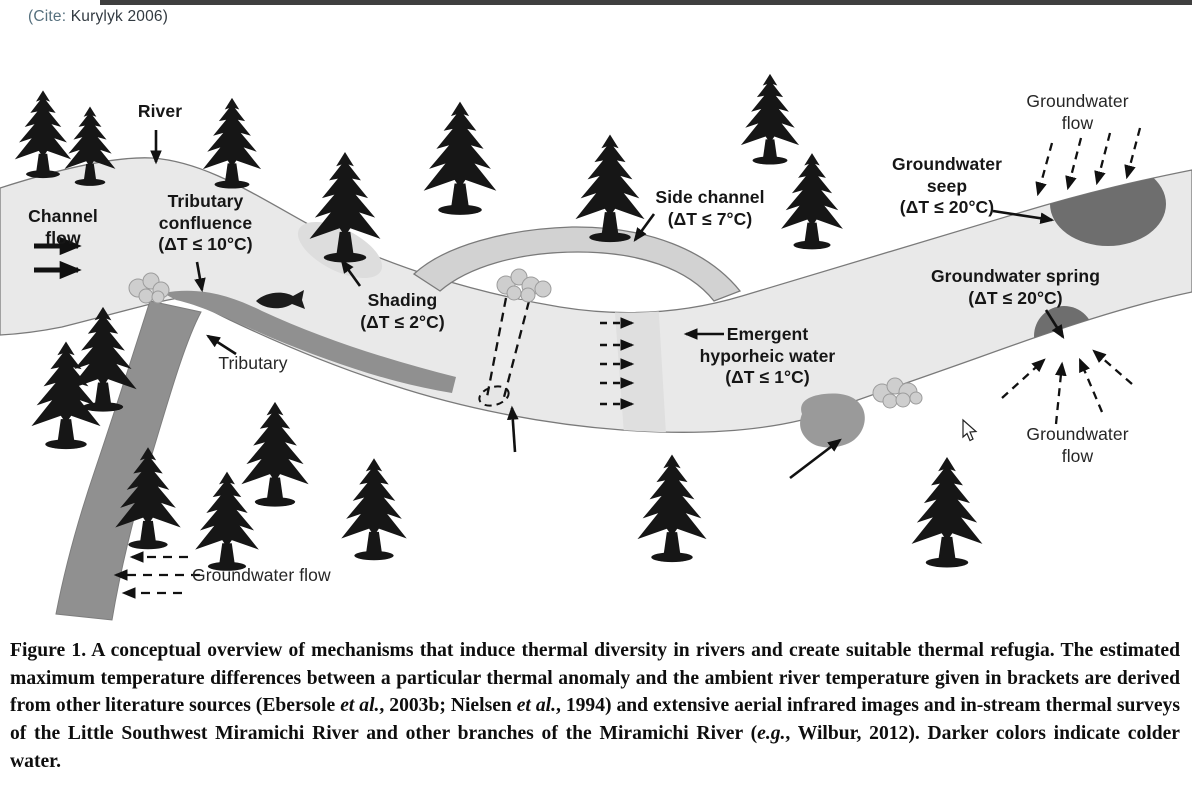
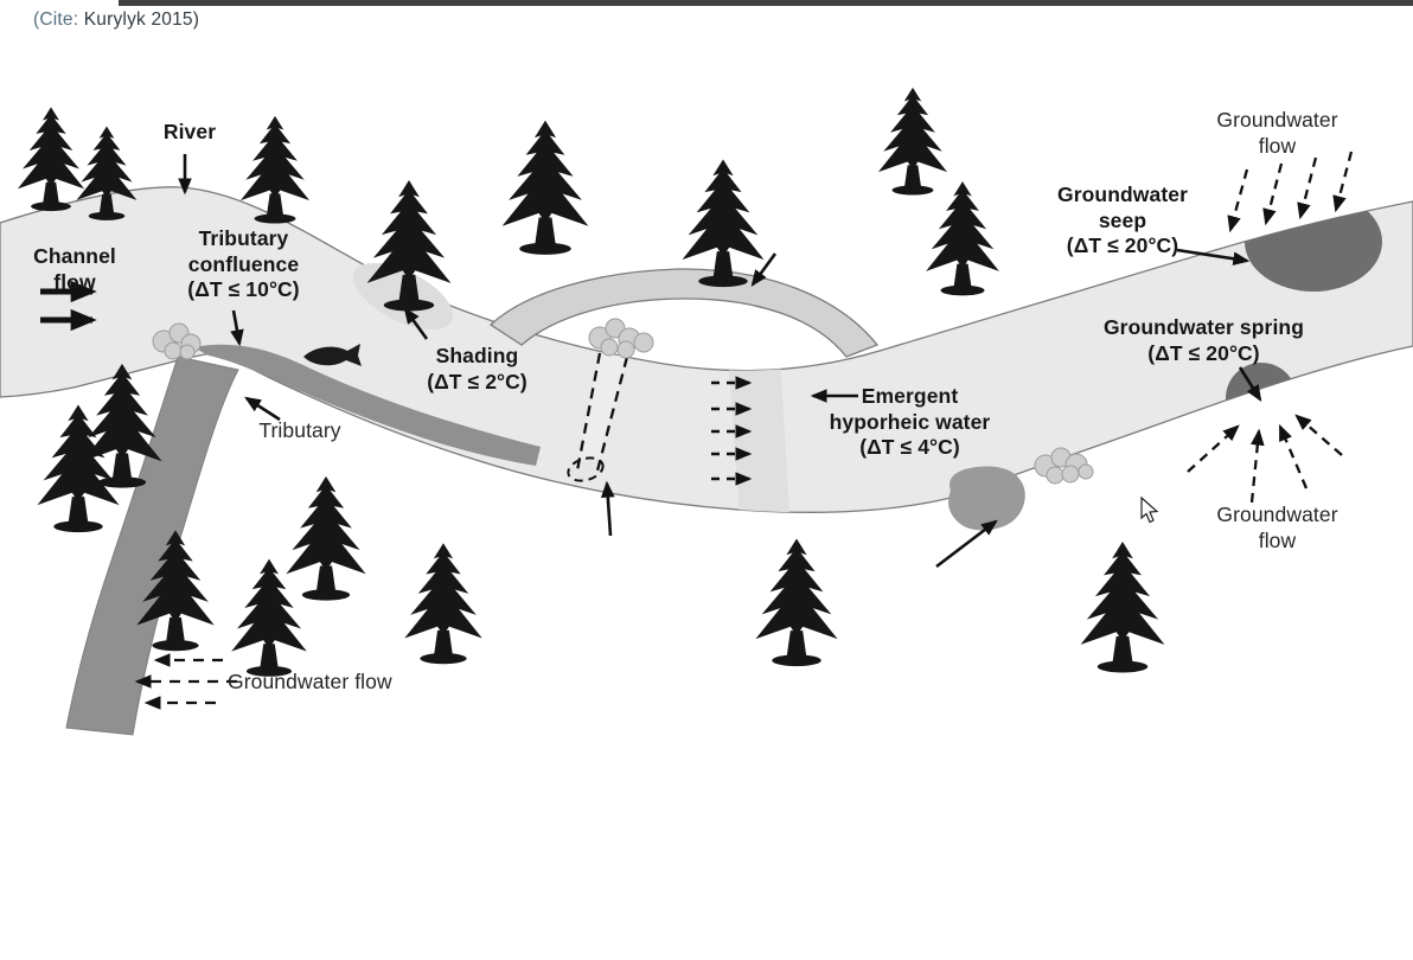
- (Cite: Kurylyk 2006)
+ (Cite: Kurylyk 2015)
  River
  Channel
  flow
  Tributary
  confluence
  (ΔT ≤ 10°C)
  Shading
  (ΔT ≤ 2°C)
  Tributary
- Side channel
- (ΔT ≤ 7°C)
  Emergent
  hyporheic water
- (ΔT ≤ 1°C)
+ (ΔT ≤ 4°C)
  Groundwater
  seep
  (ΔT ≤ 20°C)
  Groundwater spring
  (ΔT ≤ 20°C)
  Groundwater
  flow
  Groundwater
  flow
  Groundwater flow
- Figure 1. A conceptual overview of mechanisms that induce thermal diversity in rivers and create suitable thermal refugia. The estimated maximum temperature differences between a particular thermal anomaly and the ambient river temperature given in brackets are derived from other literature sources (Ebersole et al., 2003b; Nielsen et al., 1994) and extensive aerial infrared images and in-stream thermal surveys of the Little Southwest Miramichi River and other branches of the Miramichi River (e.g., Wilbur, 2012). Darker colors indicate colder water.
